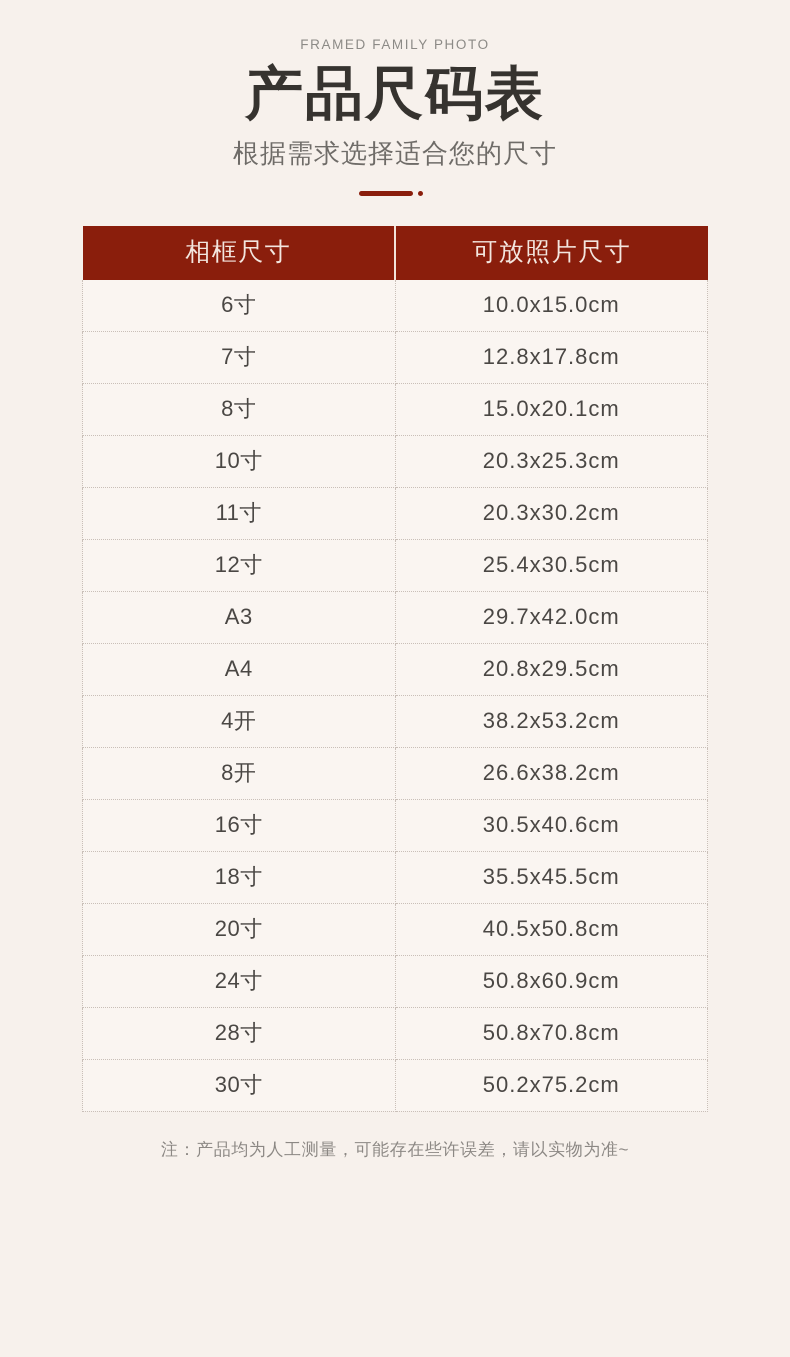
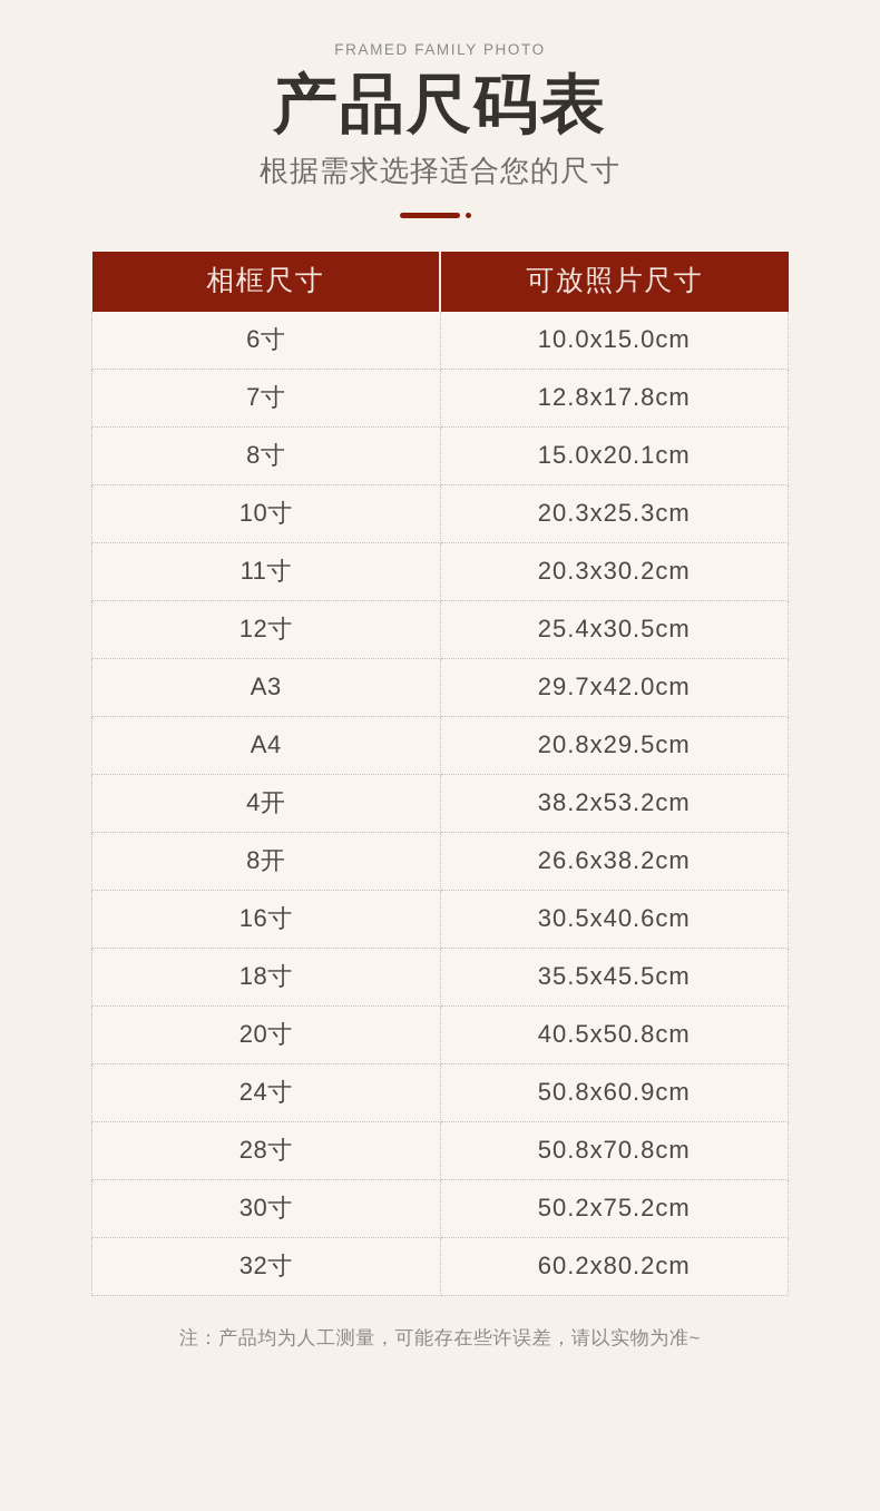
  FRAMED FAMILY PHOTO
  产品尺码表
  根据需求选择适合您的尺寸
  相框尺寸	可放照片尺寸
  6寸	10.0x15.0cm
  7寸	12.8x17.8cm
  8寸	15.0x20.1cm
  10寸	20.3x25.3cm
  11寸	20.3x30.2cm
  12寸	25.4x30.5cm
  A3	29.7x42.0cm
  A4	20.8x29.5cm
  4开	38.2x53.2cm
  8开	26.6x38.2cm
  16寸	30.5x40.6cm
  18寸	35.5x45.5cm
  20寸	40.5x50.8cm
  24寸	50.8x60.9cm
  28寸	50.8x70.8cm
  30寸	50.2x75.2cm
+ 32寸	60.2x80.2cm
  注：产品均为人工测量，可能存在些许误差，请以实物为准~
